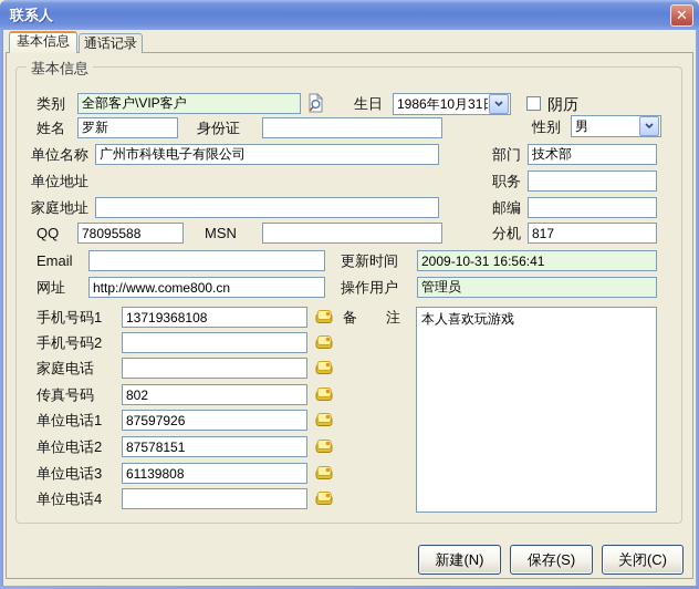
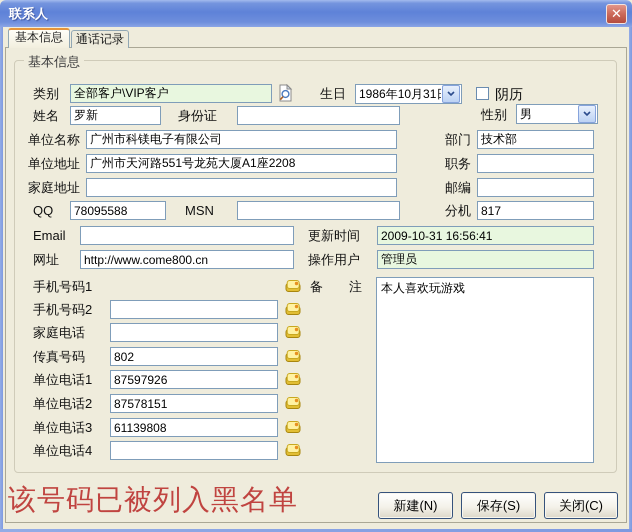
  联系人
  ✕
  基本信息
  通话记录
  基本信息
  类别
  全部客户\VIP客户
  生日
  1986年10月31
  阴历
  姓名
  罗新
  身份证
  性别
  男
  单位名称
  广州市科镁电子有限公司
  部门
  技术部
  单位地址
+ 广州市天河路551号龙苑大厦A1座2208
  职务
  家庭地址
  邮编
  QQ
  78095588
  MSN
  分机
  817
  Email
  更新时间
  2009-10-31 16:56:41
  网址
  http://www.come800.cn
  操作用户
  管理员
  手机号码1
- 13719368108
  备 注
  本人喜欢玩游戏
  手机号码2
  家庭电话
  传真号码
  802
  单位电话1
  87597926
  单位电话2
  87578151
  单位电话3
  61139808
  单位电话4
+ 该号码已被列入黑名单
  新建(N)
  保存(S)
  关闭(C)
